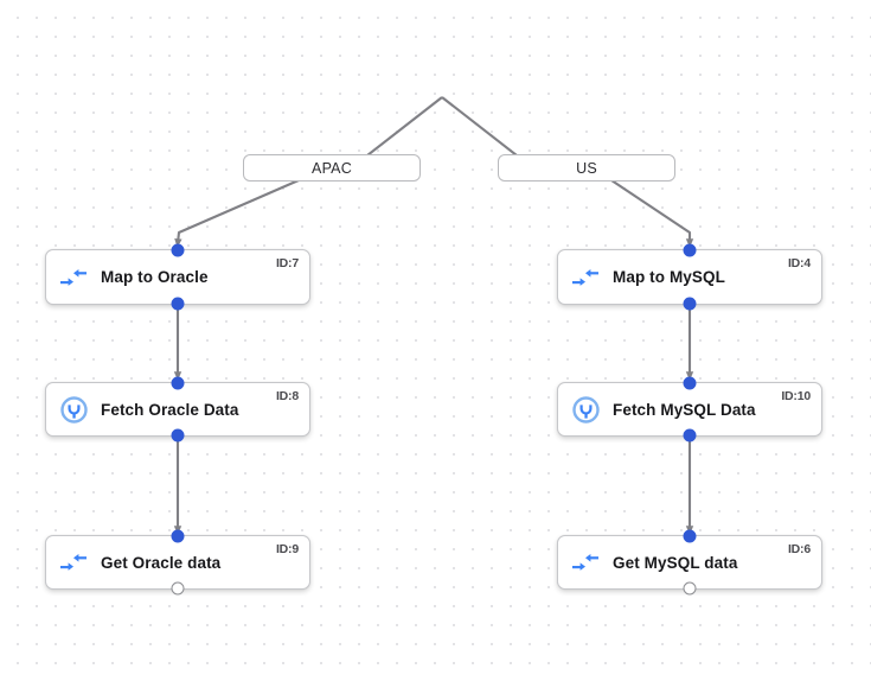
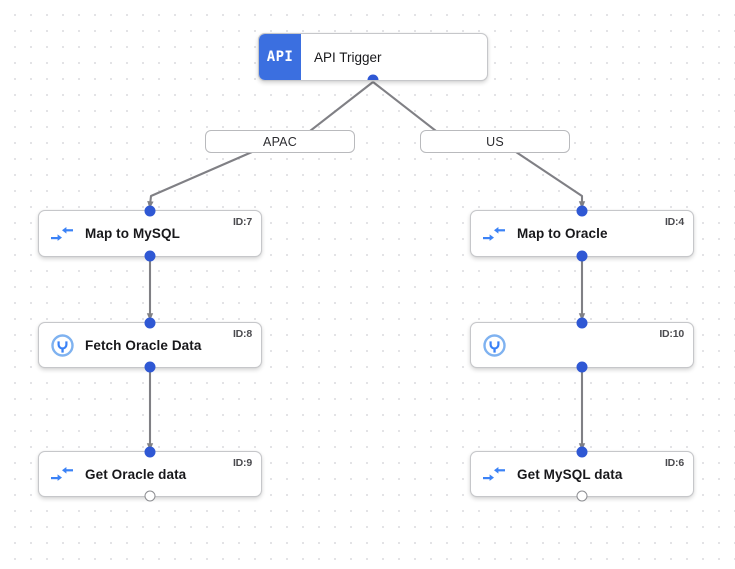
+ API
+ API Trigger
  APAC
  US
- Map to Oracle
+ Map to MySQL
  ID:7
  Fetch Oracle Data
  ID:8
  Get Oracle data
  ID:9
- Map to MySQL
+ Map to Oracle
  ID:4
- Fetch MySQL Data
  ID:10
  Get MySQL data
  ID:6
